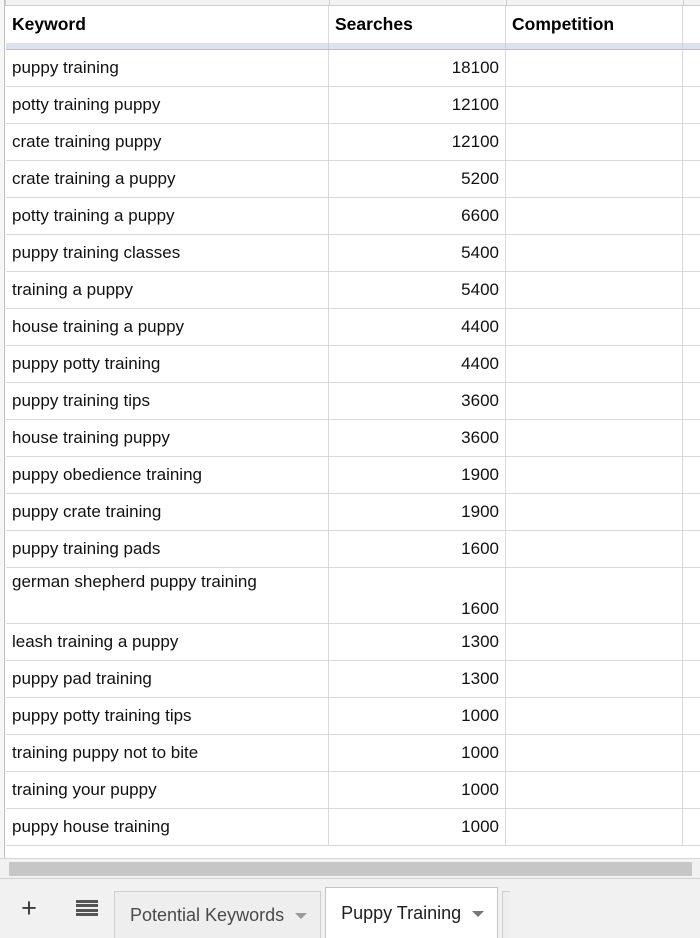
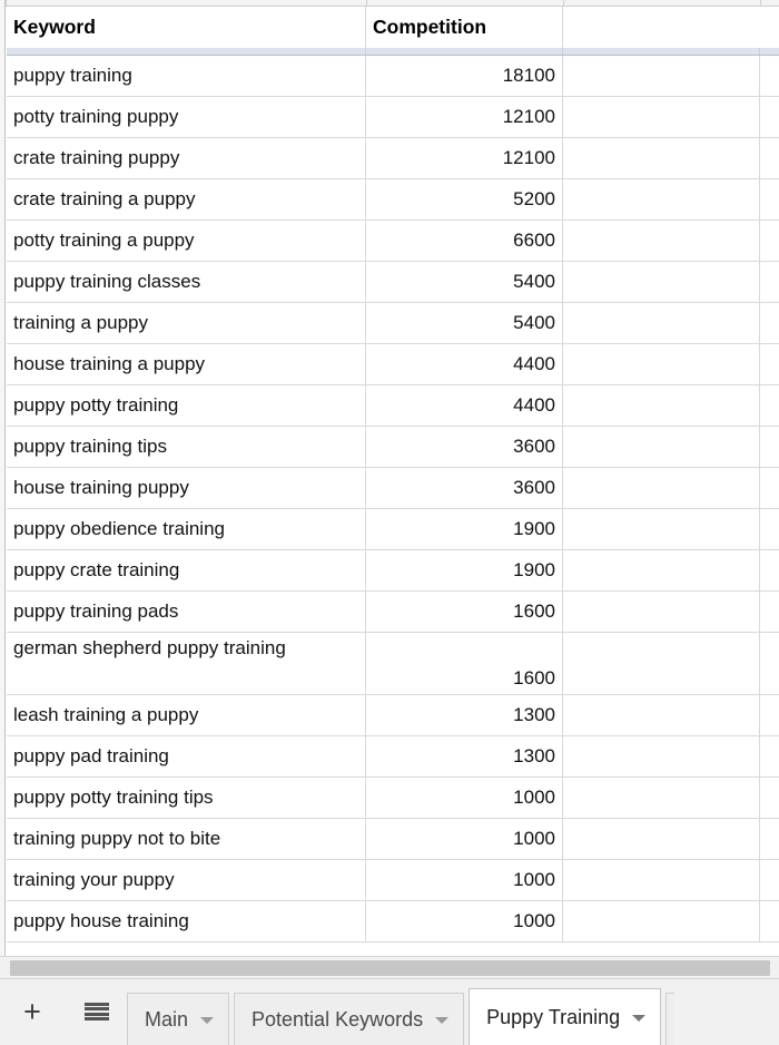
  Keyword
- Searches
  Competition
  puppy training
  18100
  potty training puppy
  12100
  crate training puppy
  12100
  crate training a puppy
  5200
  potty training a puppy
  6600
  puppy training classes
  5400
  training a puppy
  5400
  house training a puppy
  4400
  puppy potty training
  4400
  puppy training tips
  3600
  house training puppy
  3600
  puppy obedience training
  1900
  puppy crate training
  1900
  puppy training pads
  1600
  german shepherd puppy training
  1600
  leash training a puppy
  1300
  puppy pad training
  1300
  puppy potty training tips
  1000
  training puppy not to bite
  1000
  training your puppy
  1000
  puppy house training
  1000
  +
+ Main
  Potential Keywords
  Puppy Training
